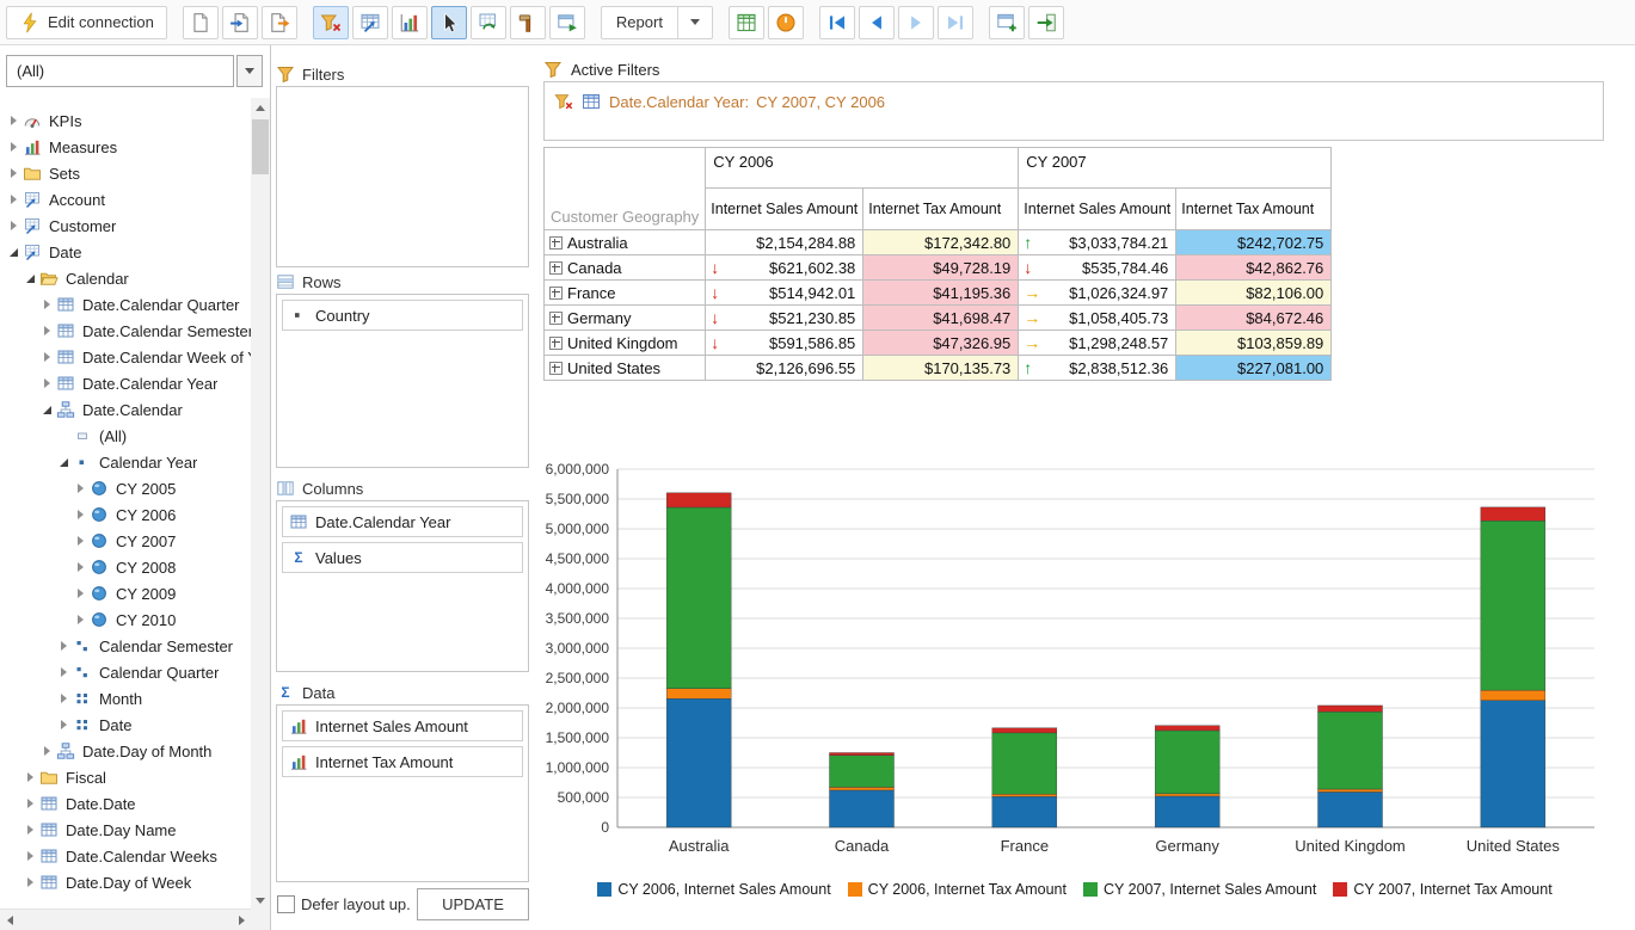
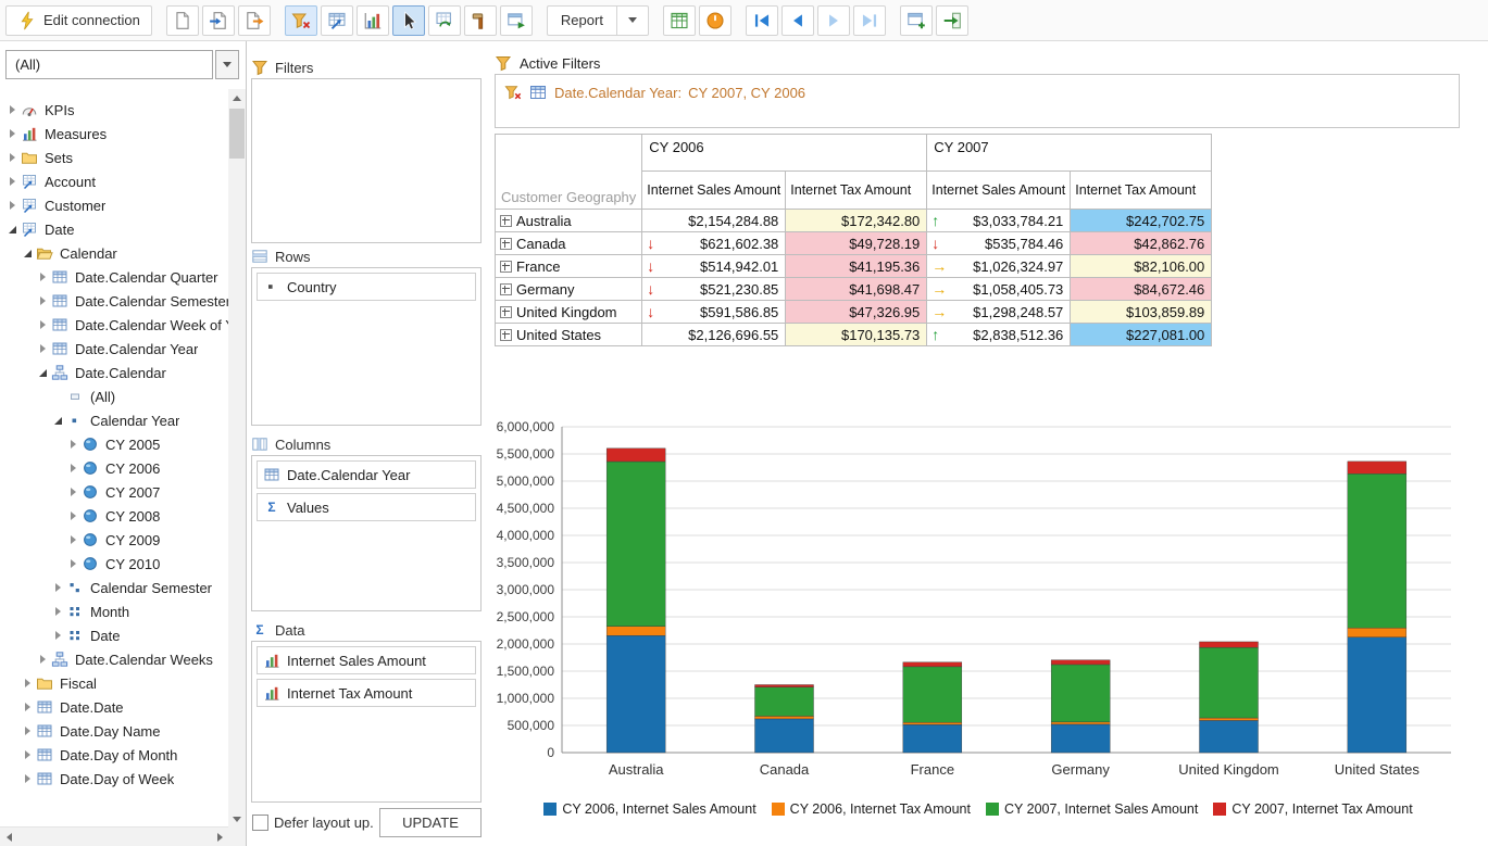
  Edit connection
  Report
  (All)
  KPIs
  Measures
  Sets
  Account
  Customer
  Date
  Calendar
  Date.Calendar Quarter
  Date.Calendar Semeste
  Date.Calendar Week of
  Date.Calendar Year
  Date.Calendar
  (All)
  Calendar Year
  CY 2005
  CY 2006
  CY 2007
  CY 2008
  CY 2009
  CY 2010
  Calendar Semester
- Calendar Quarter
  Month
  Date
- Date.Day of Month
+ Date.Calendar Weeks
  Fiscal
  Date.Date
  Date.Day Name
- Date.Calendar Weeks
+ Date.Day of Month
  Date.Day of Week
  Filters
  Rows
  Country
  Columns
  Date.Calendar Year
  Σ
  Values
  Σ
  Data
  Internet Sales Amount
  Internet Tax Amount
  Defer layout up.
  UPDATE
  Active Filters
  Date.Calendar Year:
  CY 2007, CY 2006
  Customer Geography	CY 2006	CY 2007
  Internet Sales Amount	Internet Tax Amount	Internet Sales Amount	Internet Tax Amount
  Australia	$2,154,284.88	$172,342.80	↑ $3,033,784.21	$242,702.75
  Canada	↓ $621,602.38	$49,728.19	↓ $535,784.46	$42,862.76
  France	↓ $514,942.01	$41,195.36	→ $1,026,324.97	$82,106.00
  Germany	↓ $521,230.85	$41,698.47	→ $1,058,405.73	$84,672.46
  United Kingdom	↓ $591,586.85	$47,326.95	→ $1,298,248.57	$103,859.89
  United States	$2,126,696.55	$170,135.73	↑ $2,838,512.36	$227,081.00
  0
  500,000
  1,000,000
  1,500,000
  2,000,000
  2,500,000
  3,000,000
  3,500,000
  4,000,000
  4,500,000
  5,000,000
  5,500,000
  6,000,000
  Australia
  Canada
  France
  Germany
  United Kingdom
  United States
  CY 2006, Internet Sales Amount
  CY 2006, Internet Tax Amount
  CY 2007, Internet Sales Amount
  CY 2007, Internet Tax Amount
